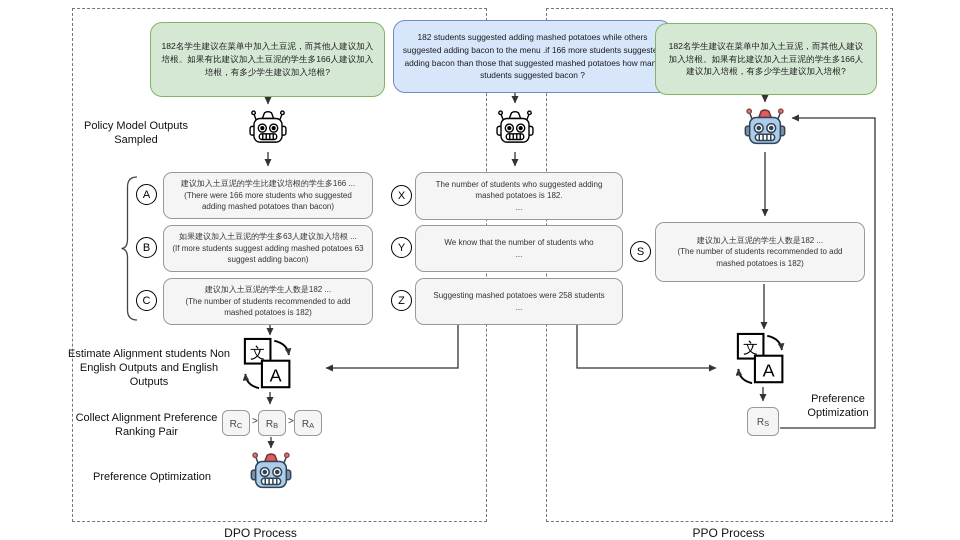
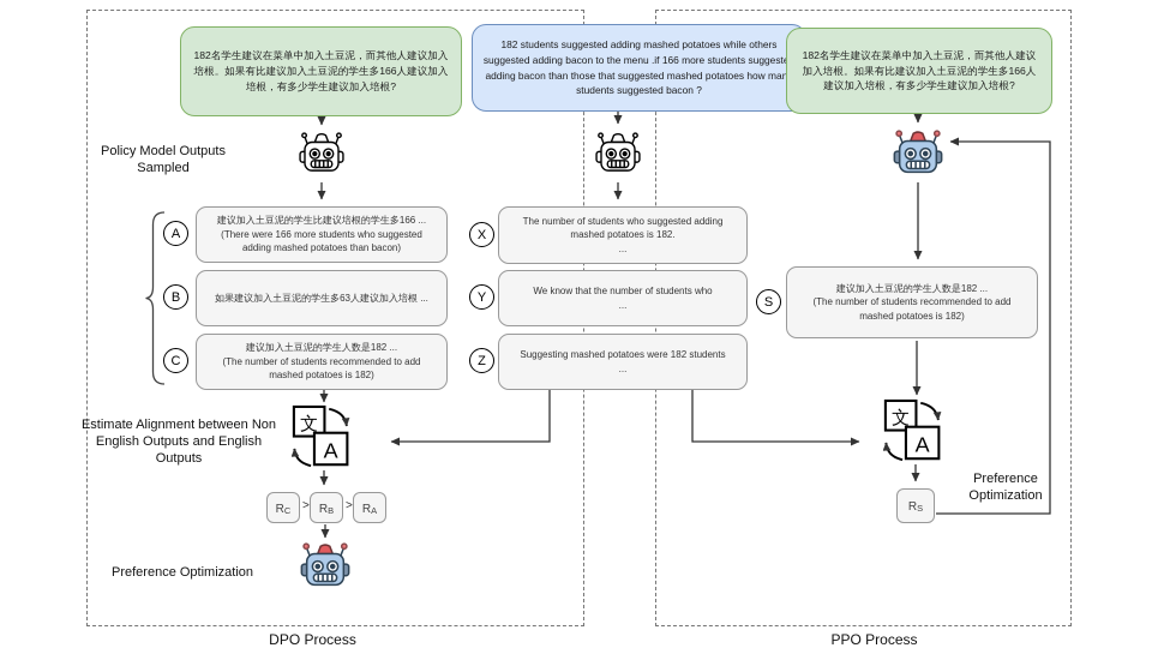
  182名学生建议在菜单中加入土豆泥，而其他人建议加入培根。如果有比建议加入土豆泥的学生多166人建议加入培根，有多少学生建议加入培根?
  182 students suggested adding mashed potatoes while others suggested adding bacon to the menu .if 166 more students suggest adding bacon than those that suggested mashed potatoes how ma students suggested bacon ?
  182名学生建议在菜单中加入土豆泥，而其他人建议加入培根。如果有比建议加入土豆泥的学生多166人建议加入培根，有多少学生建议加入培根?
  Policy Model Outputs Sampled
- Estimate Alignment students Non English Outputs and English Outputs
+ Estimate Alignment between Non English Outputs and English Outputs
- Collect Alignment Preference Ranking Pair
  Preference Optimization
  Preference Optimization
  A
  建议加入土豆泥的学生比建议培根的学生多166 ...
  (There were 166 more students who suggested adding mashed potatoes than bacon)
  B
  如果建议加入土豆泥的学生多63人建议加入培根 ...
- (If more students suggest adding mashed potatoes 63 suggest adding bacon)
  C
  建议加入土豆泥的学生人数是182 ...
  (The number of students recommended to add mashed potatoes is 182)
  X
  The number of students who suggested adding mashed potatoes is 182.
  ...
  Y
  We know that the number of students who
  ...
  Z
- Suggesting mashed potatoes were 258 students
+ Suggesting mashed potatoes were 182 students
  ...
  S
  建议加入土豆泥的学生人数是182 ...
  (The number of students recommended to add mashed potatoes is 182)
  R
  C
  >
  R
  B
  >
  R
  A
  R
  S
  DPO Process
  PPO Process
